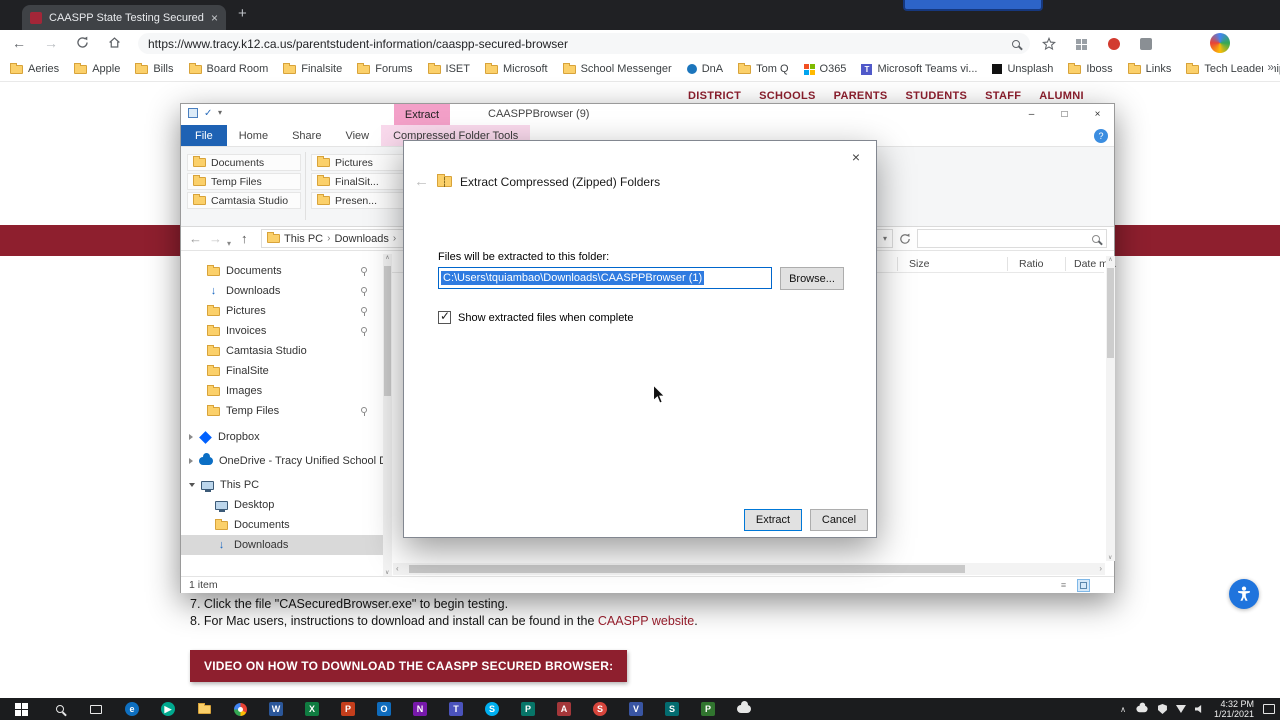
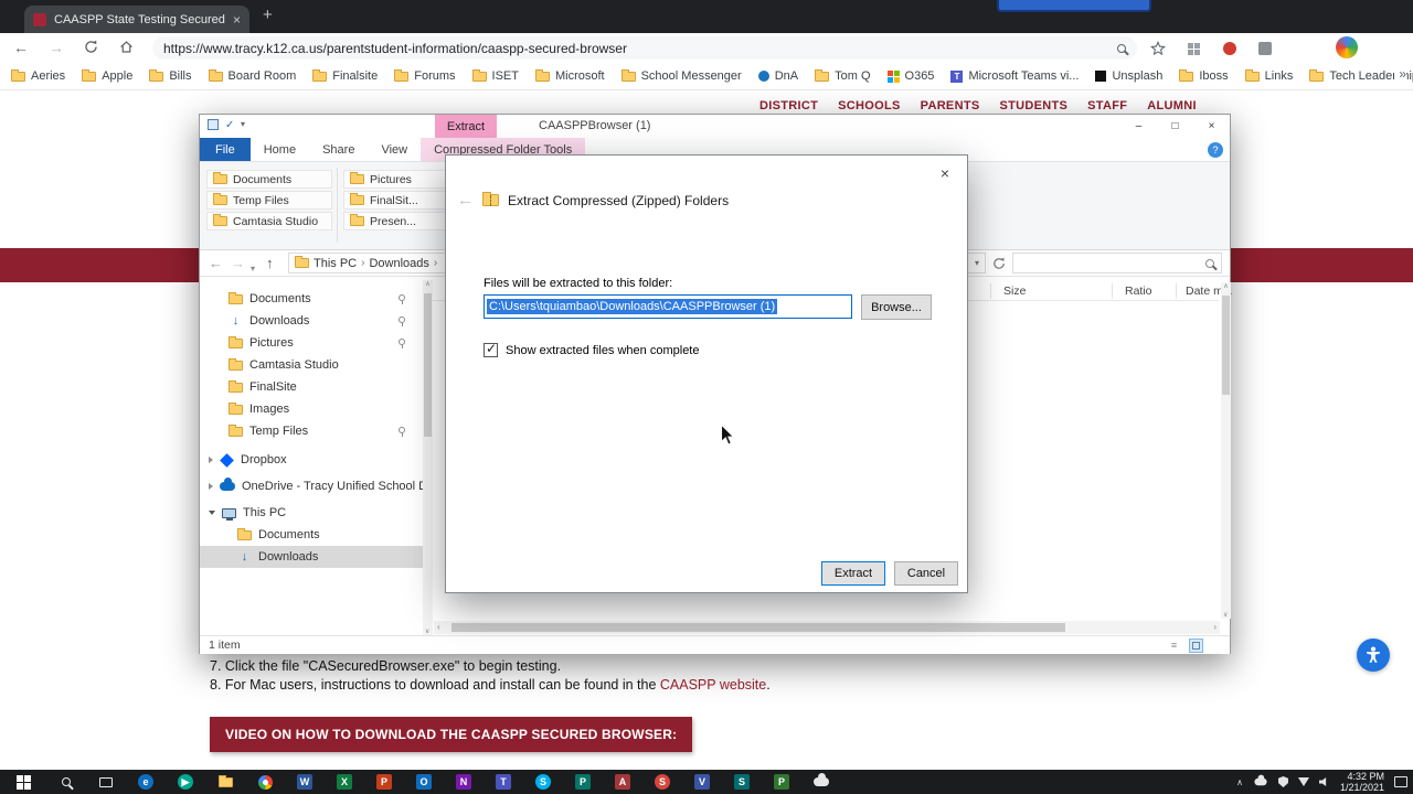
  CAASPP State Testing Secured
  ×
  +
  ←
  →
  https://www.tracy.k12.ca.us/parentstudent-information/caaspp-secured-browser
  Aeries
  Apple
  Bills
  Board Room
  Finalsite
  Forums
  ISET
  Microsoft
  School Messenger
  DnA
  Tom Q
  O365
  T
  Microsoft Teams vi...
  Unsplash
  Iboss
  Links
  Tech Leadei
  »
  DISTRICT
  SCHOOLS
  PARENTS
  STUDENTS
  STAFF
  ALUMNI
  7. Click the file "CASecuredBrowser.exe" to begin testing.
  8. For Mac users, instructions to download and install can be found in the CAASPP website.
  VIDEO ON HOW TO DOWNLOAD THE CAASPP SECURED BROWSER:
  ✓
  ▾
  Extract
- CAASPPBrowser (9)
+ CAASPPBrowser (1)
  –
  □
  ×
  File
  Home
  Share
  View
  Compressed Folder Tools
  ?
  Documents
  Temp Files
  Camtasia Studio
  Pictures
  FinalSit...
  Presen...
  ←
  →
  ▾
  ↑
  This PC
  ›
  Downloads
  ›
  ▾
  Size
  Ratio
  Date m.
  Documents
  ↓
  Downloads
  Pictures
- Invoices
  Camtasia Studio
  FinalSite
  Images
  Temp Files
  Dropbox
  OneDrive - Tracy Unified School
  This PC
- Desktop
  Documents
  ↓
  Downloads
  ‹
  ›
  1 item
  ≡
  ×
  ←
  Extract Compressed (Zipped) Folders
  Files will be extracted to this folder:
  C:\Users\tquiambao\Downloads\CAASPPBrowser (1)
  Browse...
  Show extracted files when complete
  Extract
  Cancel
  e
  ▶
  W
  X
  P
  O
  N
  T
  S
  P
  A
  S
  V
  S
  P
  ∧
  4:32 PM
  1/21/2021
